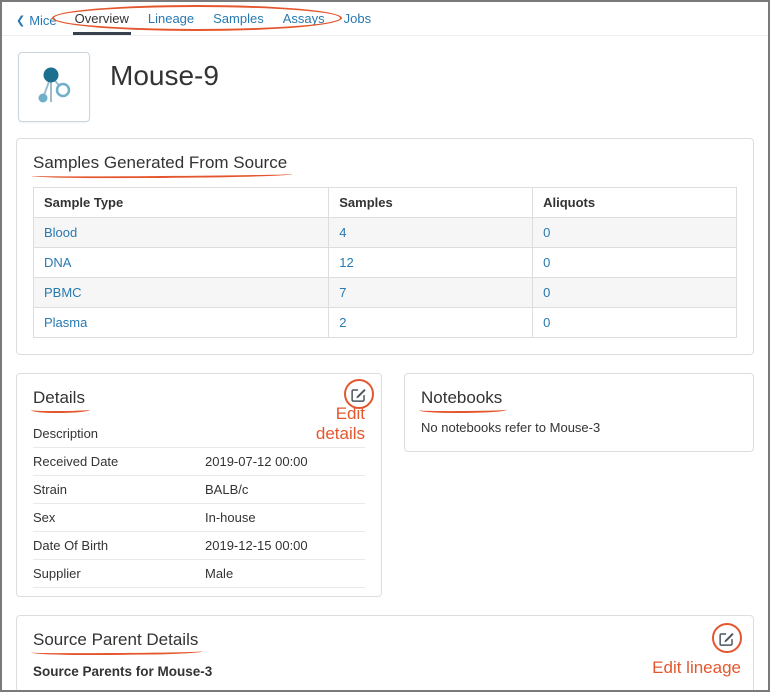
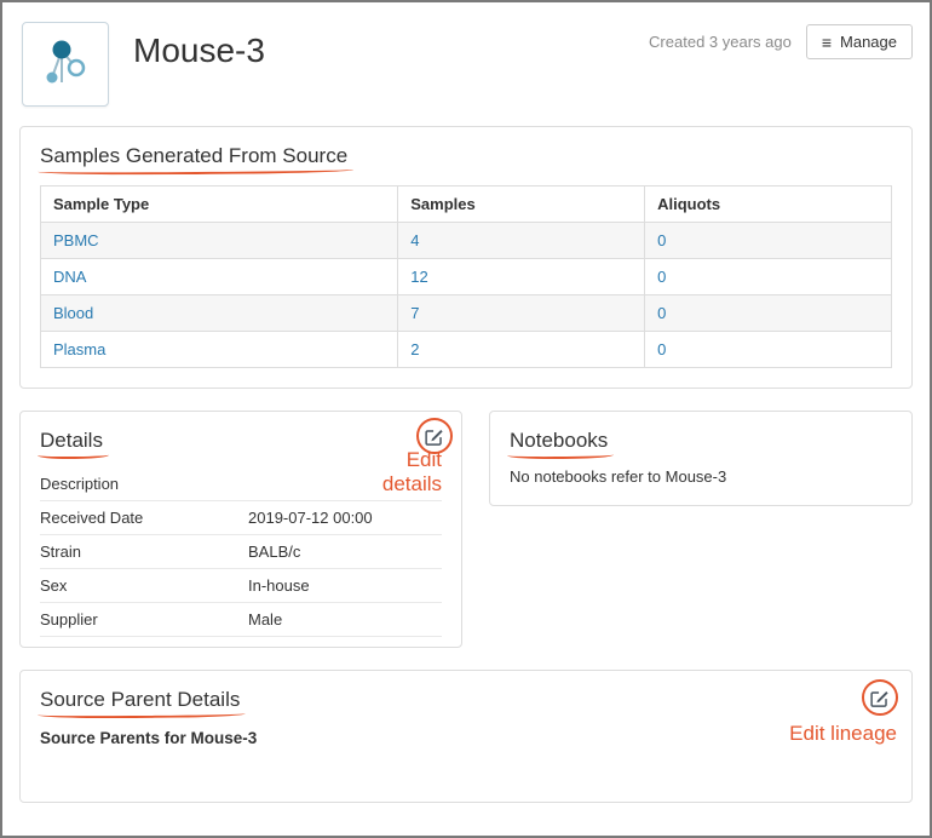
- ❮
- Mice
- Overview
- Lineage
- Samples
- Assays
- Jobs
- Mouse-9
+ Mouse-3
+ Created 3 years ago
+ ≡
+ Manage
  Samples Generated From Source
  Sample Type	Samples	Aliquots
- Blood	4	0
+ PBMC	4	0
  DNA	12	0
- PBMC	7	0
+ Blood	7	0
  Plasma	2	0
  Details
  Edit details
  Description
  Received Date
  2019-07-12 00:00
  Strain
  BALB/c
  Sex
  In-house
- Date Of Birth
- 2019-12-15 00:00
  Supplier
  Male
  Notebooks
  No notebooks refer to Mouse-3
  Source Parent Details
  Edit lineage
  Source Parents for Mouse-3
